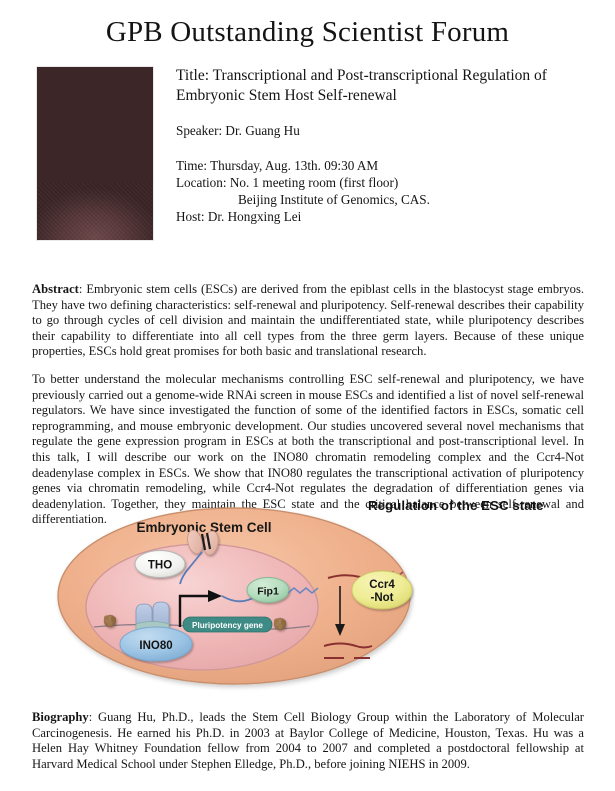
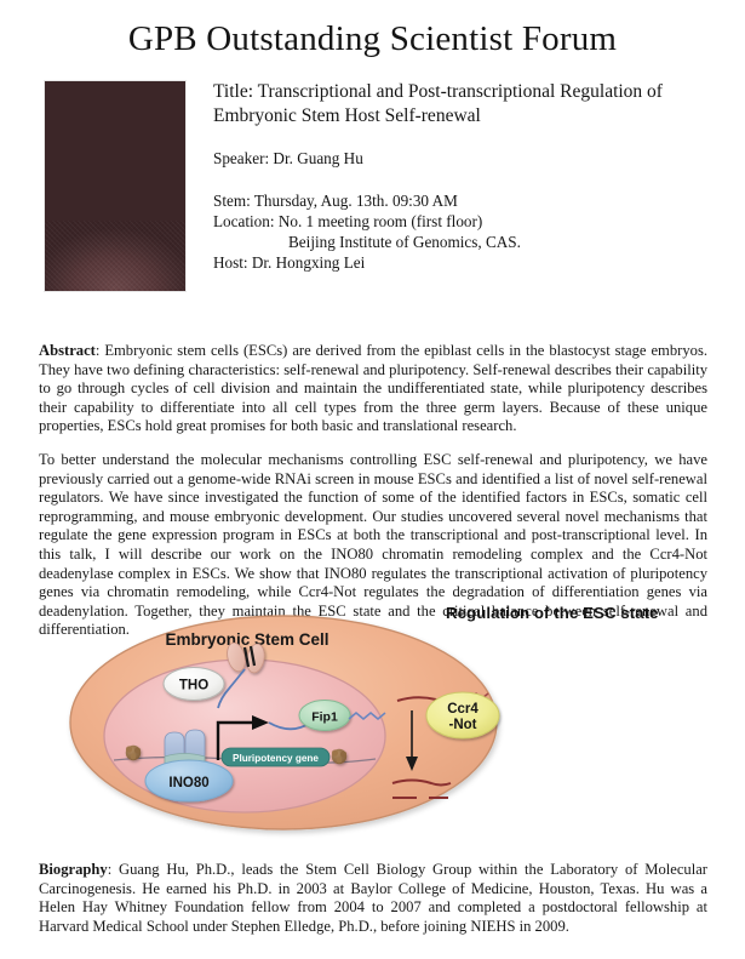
  GPB Outstanding Scientist Forum
  Title: Transcriptional and Post-transcriptional Regulation of Embryonic Stem Host Self-renewal
  Speaker: Dr. Guang Hu
- Time: Thursday, Aug. 13th. 09:30 AM
+ Stem: Thursday, Aug. 13th. 09:30 AM
  Location: No. 1 meeting room (first floor)
  Beijing Institute of Genomics, CAS.
  Host: Dr. Hongxing Lei
  Abstract: Embryonic stem cells (ESCs) are derived from the epiblast cells in the blastocyst stage embryos. They have two defining characteristics: self-renewal and pluripotency. Self-renewal describes their capability to go through cycles of cell division and maintain the undifferentiated state, while pluripotency describes their capability to differentiate into all cell types from the three germ layers. Because of these unique properties, ESCs hold great promises for both basic and translational research.
  To better understand the molecular mechanisms controlling ESC self-renewal and pluripotency, we have previously carried out a genome-wide RNAi screen in mouse ESCs and identified a list of novel self-renewal regulators. We have since investigated the function of some of the identified factors in ESCs, somatic cell reprogramming, and mouse embryonic development. Our studies uncovered several novel mechanisms that regulate the gene expression program in ESCs at both the transcriptional and post-transcriptional level. In this talk, I will describe our work on the INO80 chromatin remodeling complex and the Ccr4-Not deadenylase complex in ESCs. We show that INO80 regulates the transcriptional activation of pluripotency genes via chromatin remodeling, while Ccr4-Not regulates the degradation of differentiation genes via deadenylation. Together, they maintain the ESC state and the critical balance between self-renewal and differentiation.
  Regulation of the ESC state
  Embryonic Stem Cell
  INO80
  Pluripotency gene
  Fip1
  THO
  Ccr4
  -Not
  Biography: Guang Hu, Ph.D., leads the Stem Cell Biology Group within the Laboratory of Molecular Carcinogenesis. He earned his Ph.D. in 2003 at Baylor College of Medicine, Houston, Texas. Hu was a Helen Hay Whitney Foundation fellow from 2004 to 2007 and completed a postdoctoral fellowship at Harvard Medical School under Stephen Elledge, Ph.D., before joining NIEHS in 2009.
